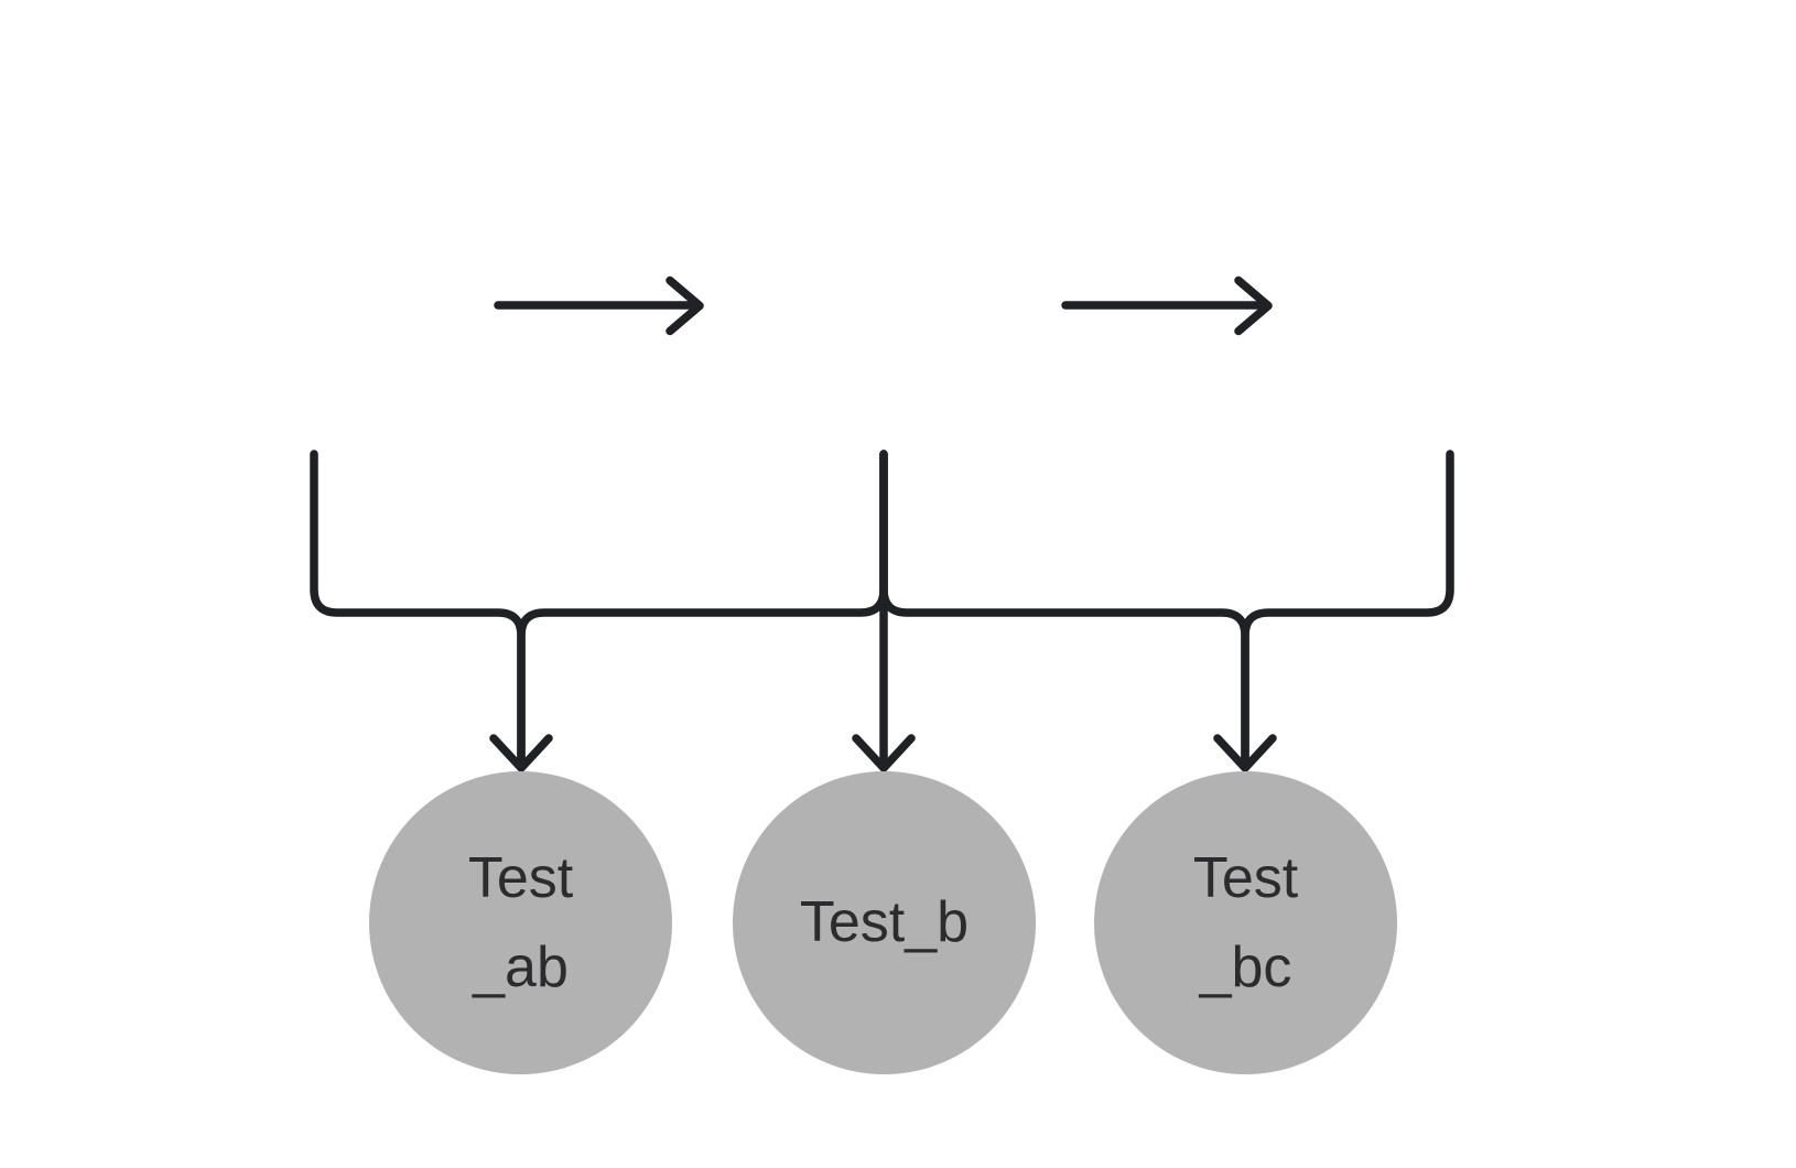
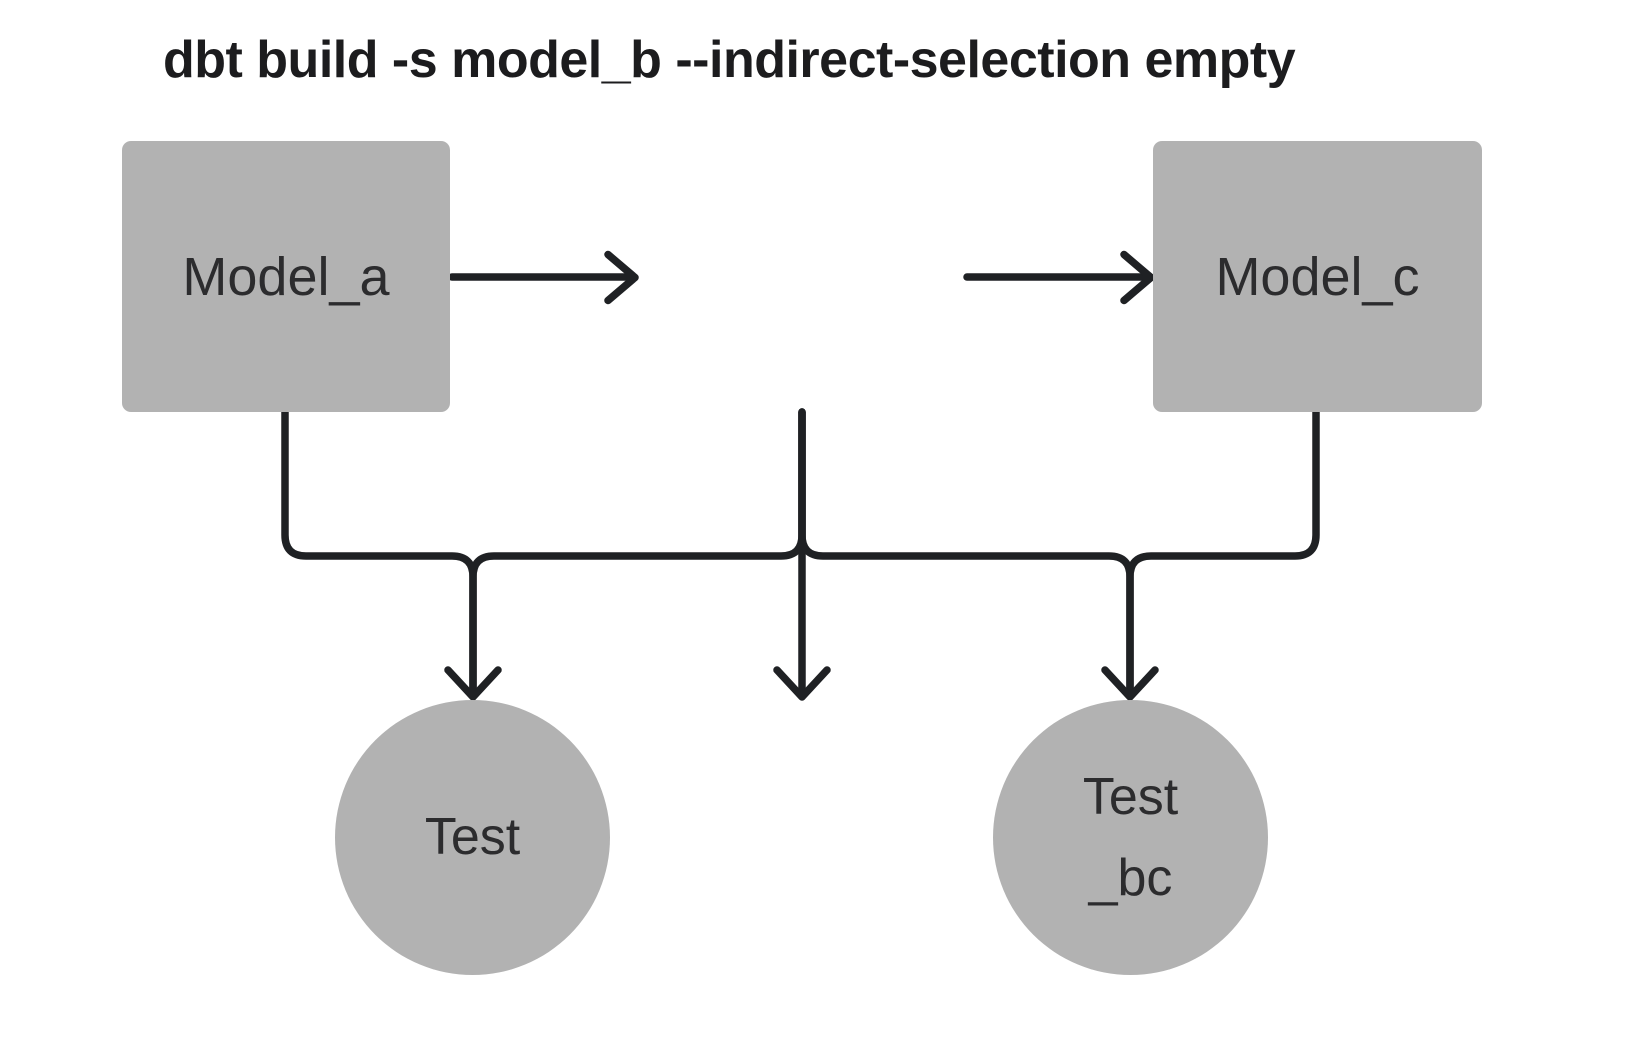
+ dbt build -s model_b --indirect-selection empty
+ Model_a
+ Model_c
  Test
- _ab
- Test_b
  Test
  _bc
